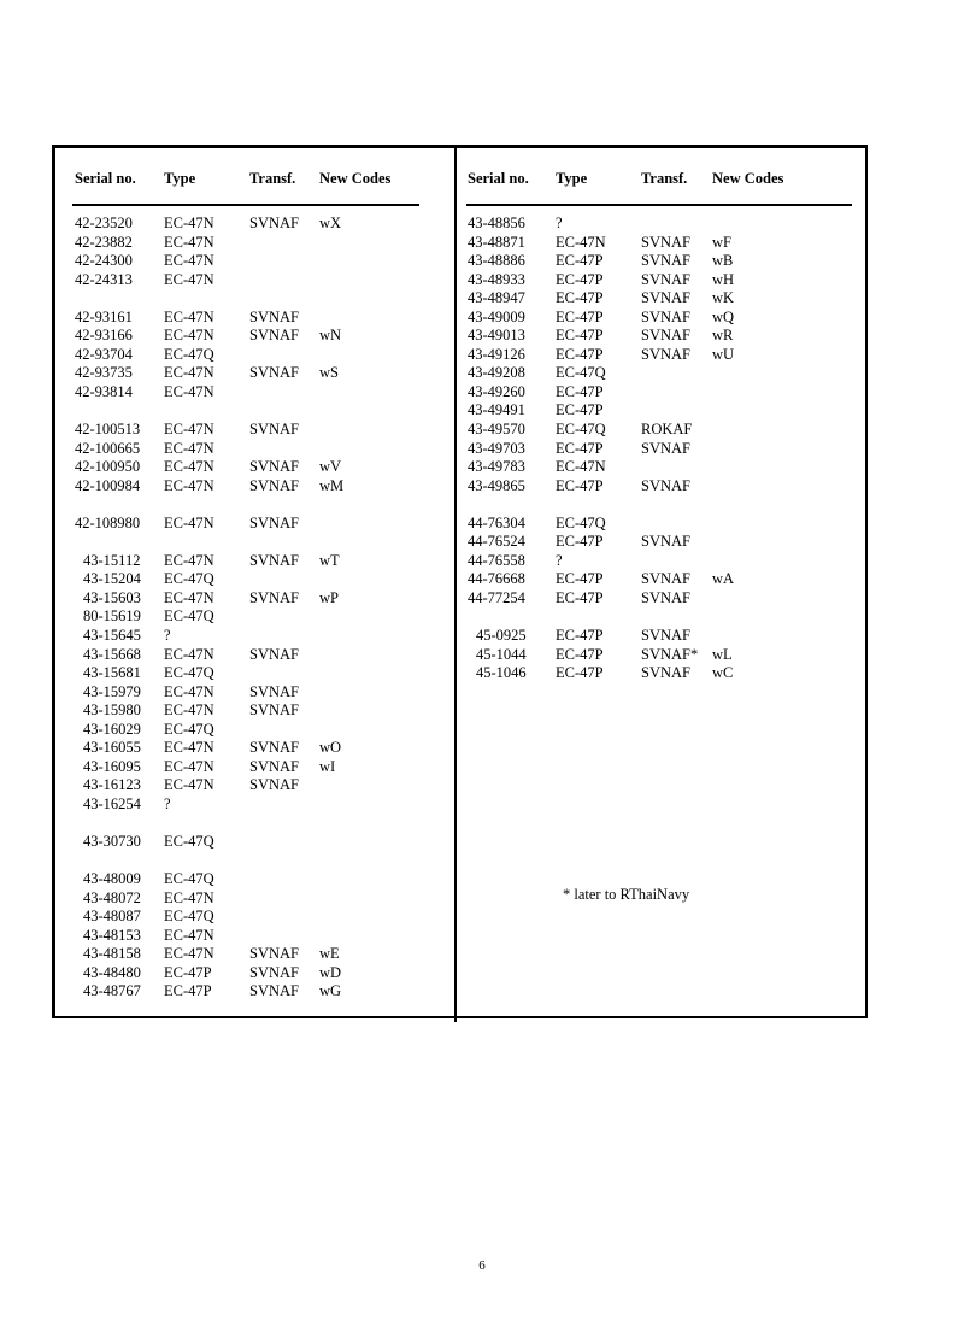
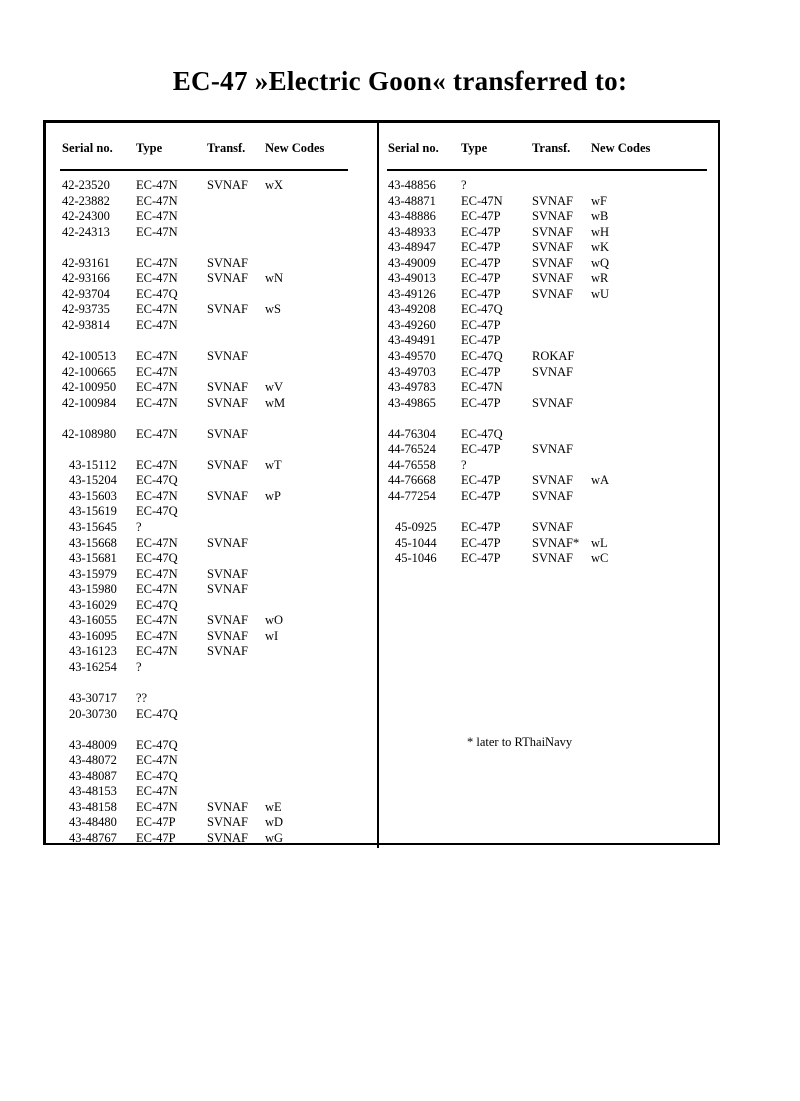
+ EC-47 »Electric Goon« transferred to:
  Serial no.
  Type
  Transf.
  New Codes
  42-23520
  EC-47N
  SVNAF
  wX
  42-23882
  EC-47N
  42-24300
  EC-47N
  42-24313
  EC-47N
  42-93161
  EC-47N
  SVNAF
  42-93166
  EC-47N
  SVNAF
  wN
  42-93704
  EC-47Q
  42-93735
  EC-47N
  SVNAF
  wS
  42-93814
  EC-47N
  42-100513
  EC-47N
  SVNAF
  42-100665
  EC-47N
  42-100950
  EC-47N
  SVNAF
  wV
  42-100984
  EC-47N
  SVNAF
  wM
  42-108980
  EC-47N
  SVNAF
  43-15112
  EC-47N
  SVNAF
  wT
  43-15204
  EC-47Q
  43-15603
  EC-47N
  SVNAF
  wP
- 80-15619
+ 43-15619
  EC-47Q
  43-15645
  ?
  43-15668
  EC-47N
  SVNAF
  43-15681
  EC-47Q
  43-15979
  EC-47N
  SVNAF
  43-15980
  EC-47N
  SVNAF
  43-16029
  EC-47Q
  43-16055
  EC-47N
  SVNAF
  wO
  43-16095
  EC-47N
  SVNAF
  wI
  43-16123
  EC-47N
  SVNAF
  43-16254
  ?
+ 43-30717
+ ??
- 43-30730
+ 20-30730
  EC-47Q
  43-48009
  EC-47Q
  43-48072
  EC-47N
  43-48087
  EC-47Q
  43-48153
  EC-47N
  43-48158
  EC-47N
  SVNAF
  wE
  43-48480
  EC-47P
  SVNAF
  wD
  43-48767
  EC-47P
  SVNAF
  wG
  Serial no.
  Type
  Transf.
  New Codes
  43-48856
  ?
  43-48871
  EC-47N
  SVNAF
  wF
  43-48886
  EC-47P
  SVNAF
  wB
  43-48933
  EC-47P
  SVNAF
  wH
  43-48947
  EC-47P
  SVNAF
  wK
  43-49009
  EC-47P
  SVNAF
  wQ
  43-49013
  EC-47P
  SVNAF
  wR
  43-49126
  EC-47P
  SVNAF
  wU
  43-49208
  EC-47Q
  43-49260
  EC-47P
  43-49491
  EC-47P
  43-49570
  EC-47Q
  ROKAF
  43-49703
  EC-47P
  SVNAF
  43-49783
  EC-47N
  43-49865
  EC-47P
  SVNAF
  44-76304
  EC-47Q
  44-76524
  EC-47P
  SVNAF
  44-76558
  ?
  44-76668
  EC-47P
  SVNAF
  wA
  44-77254
  EC-47P
  SVNAF
  45-0925
  EC-47P
  SVNAF
  45-1044
  EC-47P
  SVNAF*
  wL
  45-1046
  EC-47P
  SVNAF
  wC
  * later to RThaiNavy
- 6
